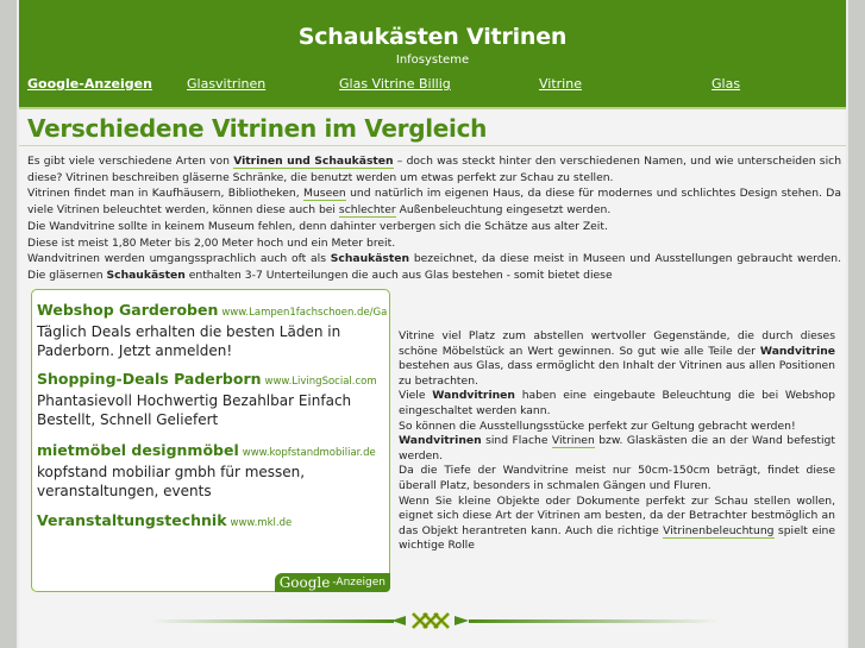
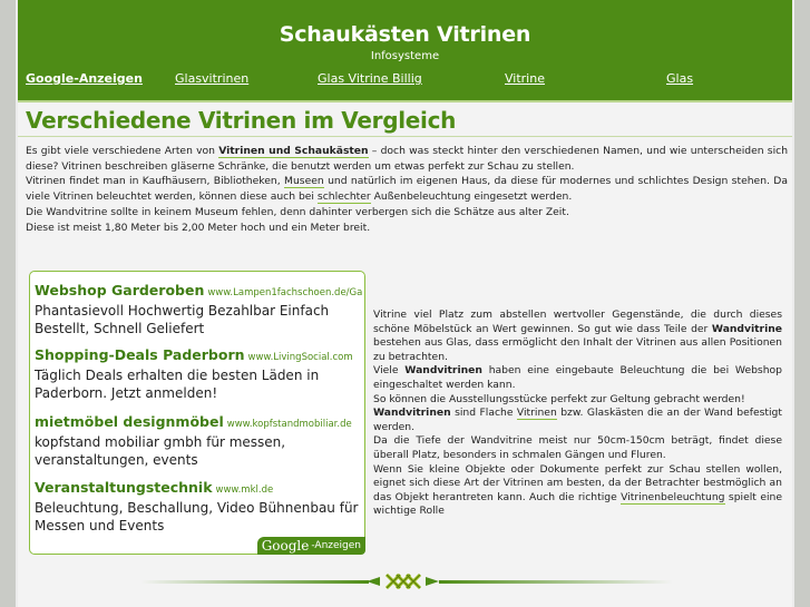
  Schaukästen Vitrinen
  Infosysteme
  Google-Anzeigen
  Glasvitrinen
  Glas Vitrine Billig
  Vitrine
  Glas
  Verschiedene Vitrinen im Vergleich
  Es gibt viele verschiedene Arten von Vitrinen und Schaukästen – doch was steckt hinter den verschiedenen Namen, und wie unterscheiden sich diese? Vitrinen beschreiben gläserne Schränke, die benutzt werden um etwas perfekt zur Schau zu stellen.
  Vitrinen findet man in Kaufhäusern, Bibliotheken, Museen und natürlich im eigenen Haus, da diese für modernes und schlichtes Design stehen. Da viele Vitrinen beleuchtet werden, können diese auch bei schlechter Außenbeleuchtung eingesetzt werden.
  Die Wandvitrine sollte in keinem Museum fehlen, denn dahinter verbergen sich die Schätze aus alter Zeit.
  Diese ist meist 1,80 Meter bis 2,00 Meter hoch und ein Meter breit.
- Wandvitrinen werden umgangssprachlich auch oft als Schaukästen bezeichnet, da diese meist in Museen und Ausstellungen gebraucht werden. Die gläsernen Schaukästen enthalten 3-7 Unterteilungen die auch aus Glas bestehen - somit bietet diese
  Webshop Garderoben www.Lampen1fachschoen.de/Ga
- Täglich Deals erhalten die besten Läden in Paderborn. Jetzt anmelden!
+ Phantasievoll Hochwertig Bezahlbar Einfach Bestellt, Schnell Geliefert
  Shopping-Deals Paderborn www.LivingSocial.com
- Phantasievoll Hochwertig Bezahlbar Einfach Bestellt, Schnell Geliefert
+ Täglich Deals erhalten die besten Läden in Paderborn. Jetzt anmelden!
  mietmöbel designmöbel www.kopfstandmobiliar.de
  kopfstand mobiliar gmbh für messen, veranstaltungen, events
  Veranstaltungstechnik www.mkl.de
+ Beleuchtung, Beschallung, Video Bühnenbau für Messen und Events
  Google
  -Anzeigen
- Vitrine viel Platz zum abstellen wertvoller Gegenstände, die durch dieses schöne Möbelstück an Wert gewinnen. So gut wie alle Teile der Wandvitrine bestehen aus Glas, dass ermöglicht den Inhalt der Vitrinen aus allen Positionen zu betrachten.
+ Vitrine viel Platz zum abstellen wertvoller Gegenstände, die durch dieses schöne Möbelstück an Wert gewinnen. So gut wie dass Teile der Wandvitrine bestehen aus Glas, dass ermöglicht den Inhalt der Vitrinen aus allen Positionen zu betrachten.
  Viele Wandvitrinen haben eine eingebaute Beleuchtung die bei Webshop eingeschaltet werden kann.
  So können die Ausstellungsstücke perfekt zur Geltung gebracht werden!
  Wandvitrinen sind Flache Vitrinen bzw. Glaskästen die an der Wand befestigt werden.
  Da die Tiefe der Wandvitrine meist nur 50cm-150cm beträgt, findet diese überall Platz, besonders in schmalen Gängen und Fluren.
  Wenn Sie kleine Objekte oder Dokumente perfekt zur Schau stellen wollen, eignet sich diese Art der Vitrinen am besten, da der Betrachter bestmöglich an das Objekt herantreten kann. Auch die richtige Vitrinenbeleuchtung spielt eine wichtige Rolle
